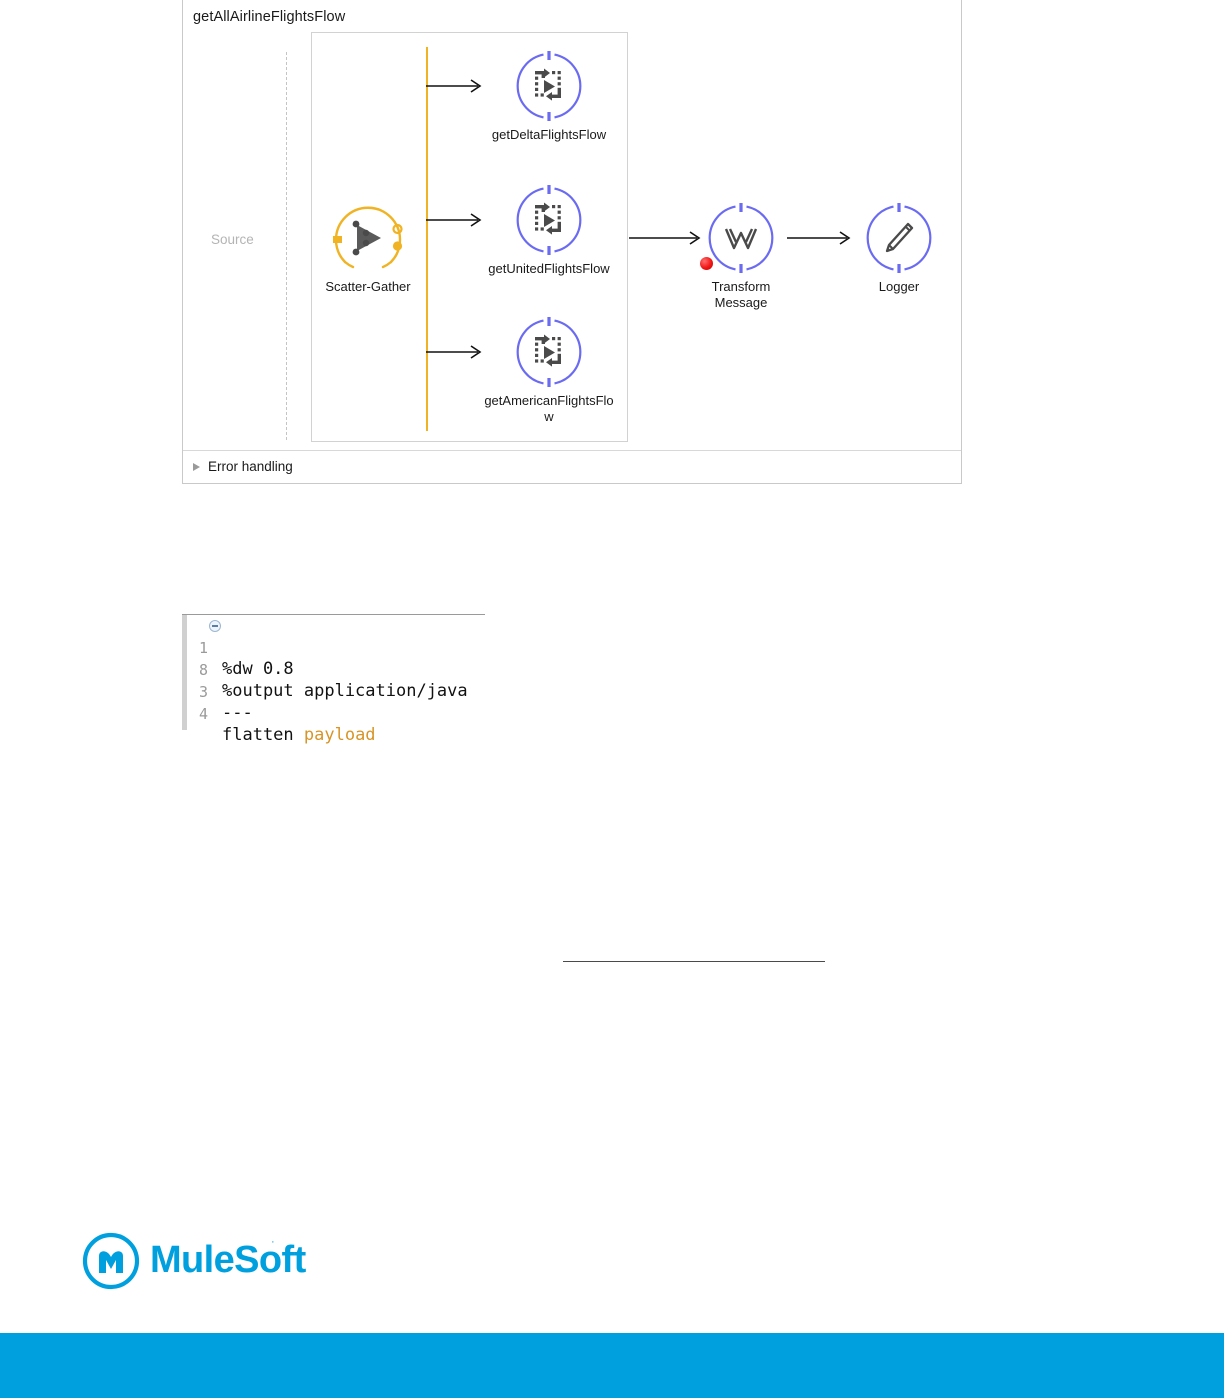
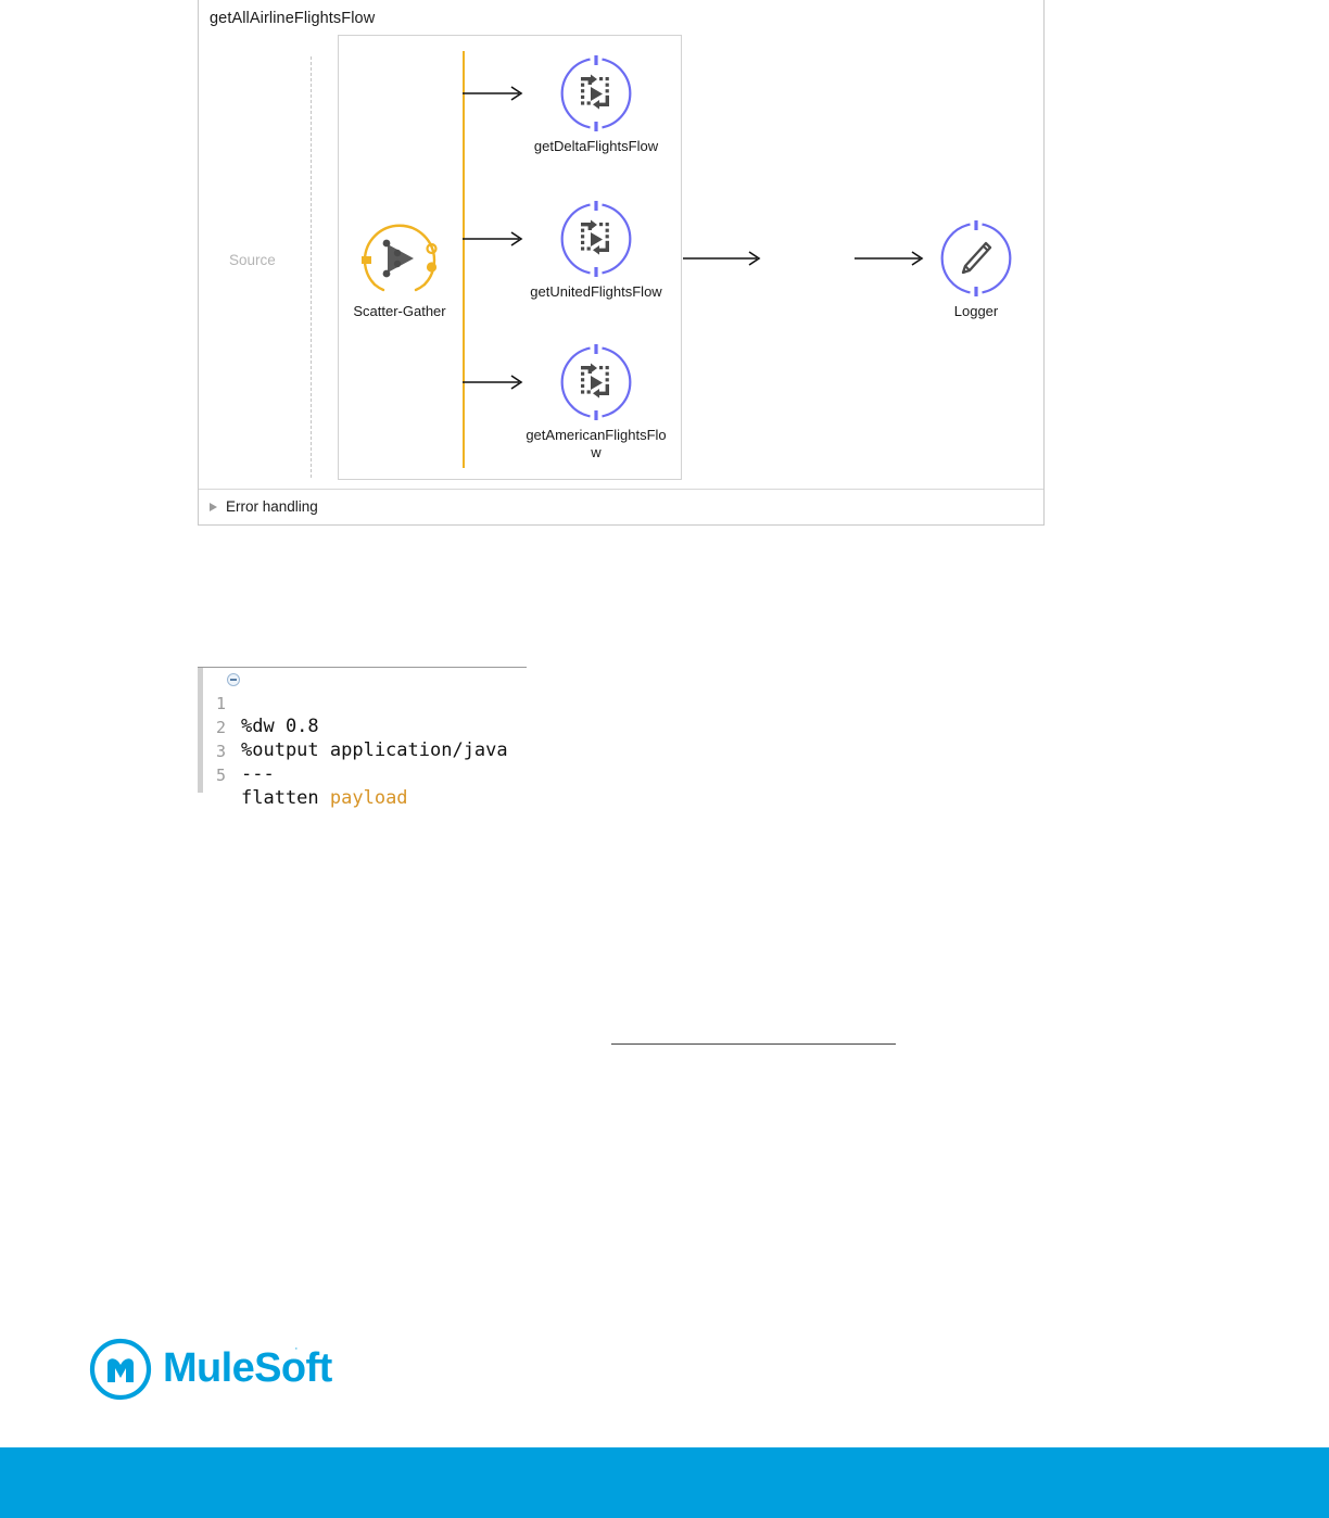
  getAllAirlineFlightsFlow
  Source
  Scatter-Gather
  getDeltaFlightsFlow
  getUnitedFlightsFlow
  getAmericanFlightsFlow
- Transform Message
  Logger
  Error handling
  1
  %dw 0.8
- 8
+ 2
  %output application/java
  3
  ---
- 4
+ 5
  flatten payload
  MuleSoft
  ·
